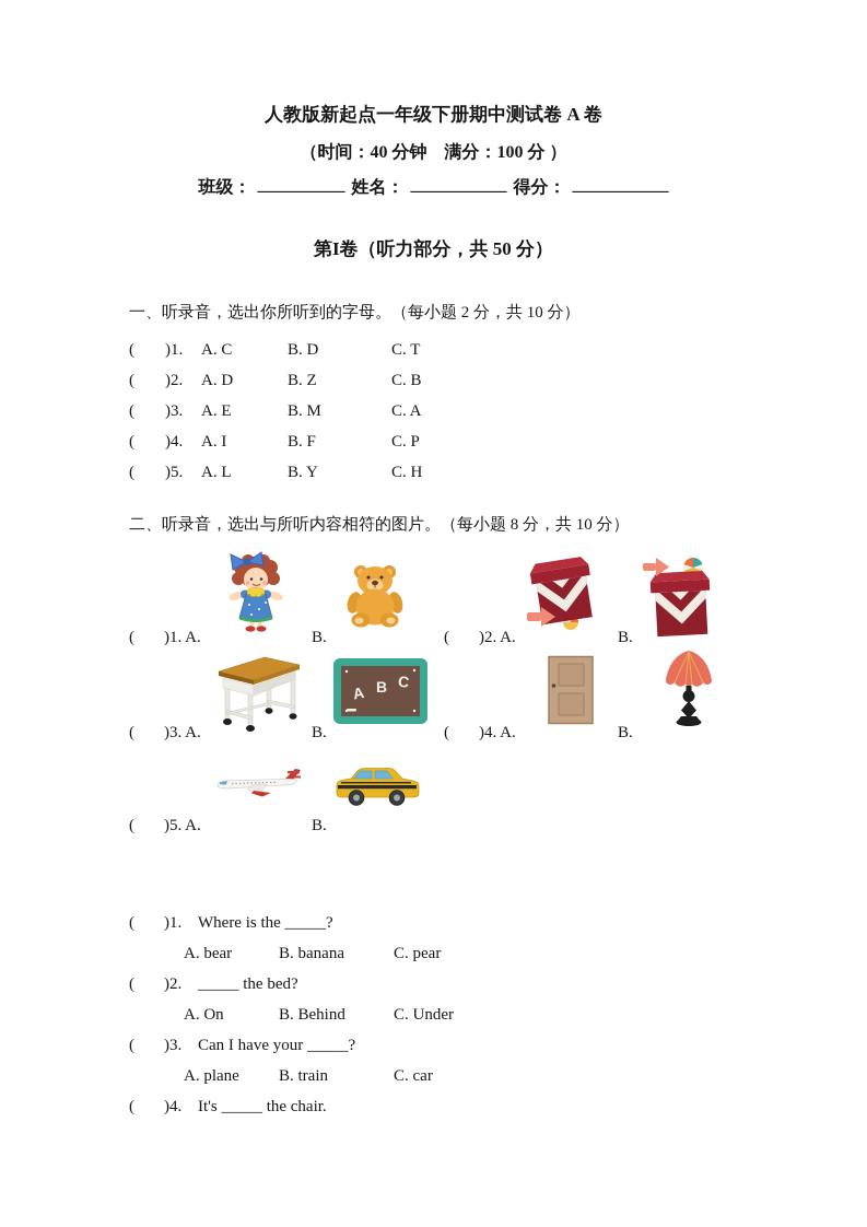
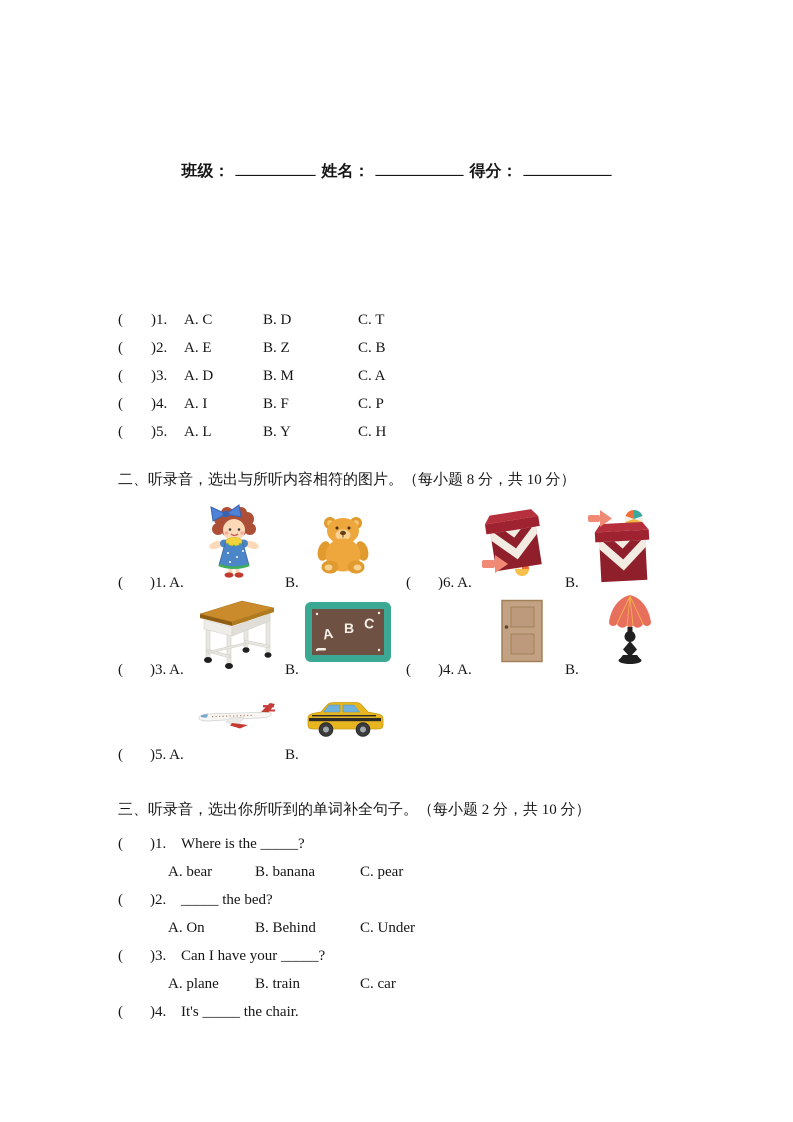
- 人教版新起点一年级下册期中测试卷 A 卷
- （时间：40 分钟 满分：100 分 ）
  班级：
  __________
  姓名：
  ___________
  得分：
  ___________
- 第I卷（听力部分，共 50 分）
- 一、听录音，选出你所听到的字母。（每小题 2 分，共 10 分）
  (
  )1.
  A. C
  B. D
  C. T
  (
  )2.
- A. D
+ A. E
  B. Z
  C. B
  (
  )3.
- A. E
+ A. D
  B. M
  C. A
  (
  )4.
  A. I
  B. F
  C. P
  (
  )5.
  A. L
  B. Y
  C. H
  二、听录音，选出与所听内容相符的图片。（每小题 8 分，共 10 分）
  (
  )1. A.
  B.
  (
- )2. A.
+ )6. A.
  B.
  (
  )3. A.
  B.
  (
  )4. A.
  B.
  B
  (
  )5. A.
  B.
+ 三、听录音，选出你所听到的单词补全句子。（每小题 2 分，共 10 分）
  (
  )1.
  Where is the _____?
  A. bear
  B. banana
  C. pear
  (
  )2.
  _____ the bed?
  A. On
  B. Behind
  C. Under
  (
  )3.
  Can I have your _____?
  A. plane
  B. train
  C. car
  (
  )4.
  It's _____ the chair.
